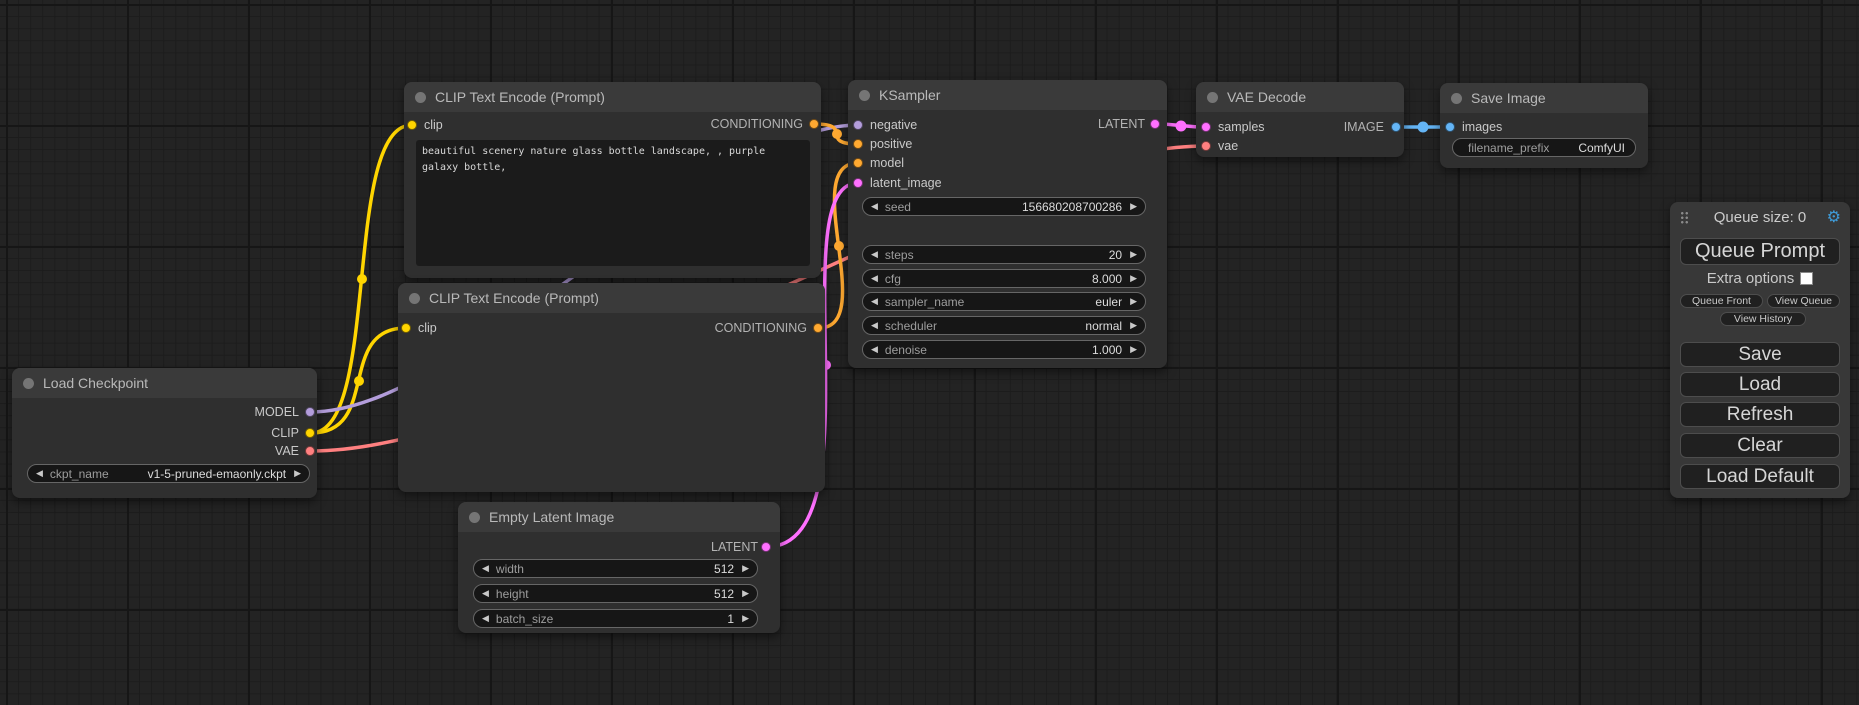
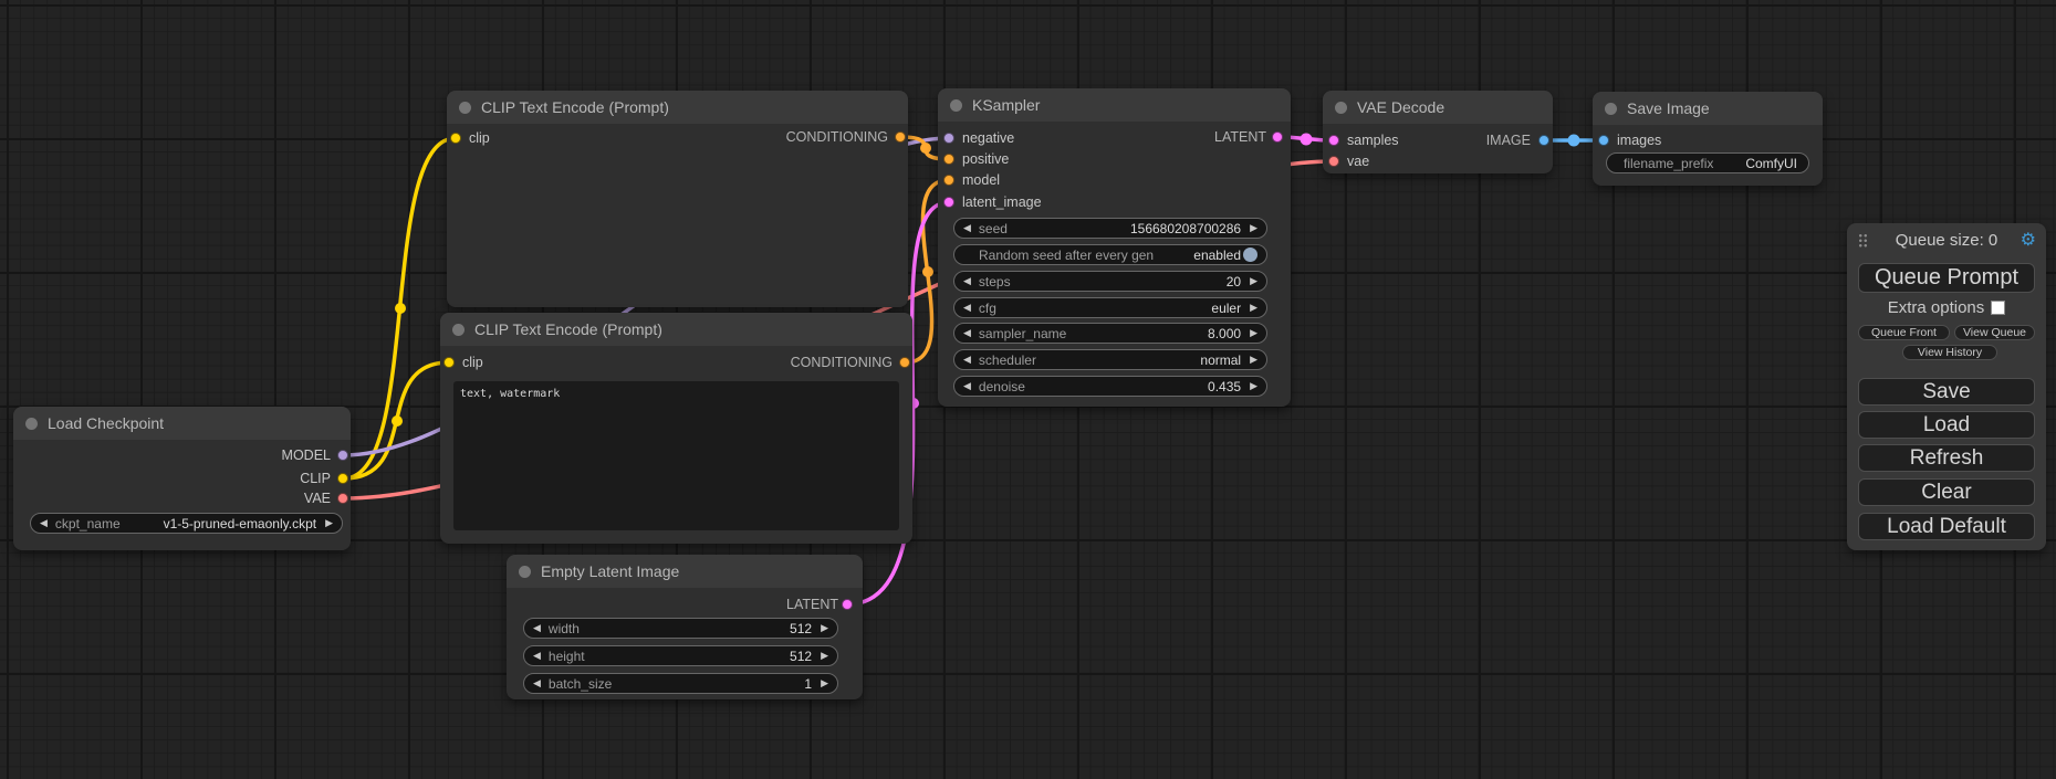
  Load Checkpoint
  MODEL
  CLIP
  VAE
  ◀
  ckpt_name
  v1-5-pruned-emaonly.ckpt
  ▶
  CLIP Text Encode (Prompt)
  clip
  CONDITIONING
- beautiful scenery nature glass bottle landscape, , purple galaxy bottle,
  CLIP Text Encode (Prompt)
  clip
  CONDITIONING
+ text, watermark
  KSampler
  negative
  positive
  model
  latent_image
  LATENT
  ◀
  seed
  156680208700286
  ▶
+ Random seed after every gen
+ enabled
  ◀
  steps
  20
  ▶
  ◀
  cfg
- 8.000
+ euler
  ▶
  ◀
  sampler_name
- euler
+ 8.000
  ▶
  ◀
  scheduler
  normal
  ▶
  ◀
  denoise
- 1.000
+ 0.435
  ▶
  VAE Decode
  samples
  vae
  IMAGE
  Save Image
  images
  filename_prefix
  ComfyUI
  Empty Latent Image
  LATENT
  ◀
  width
  512
  ▶
  ◀
  height
  512
  ▶
  ◀
  batch_size
  1
  ▶
  Queue size: 0
  ⚙
  Queue Prompt
  Extra options
  Queue Front
  View Queue
  View History
  Save
  Load
  Refresh
  Clear
  Load Default
